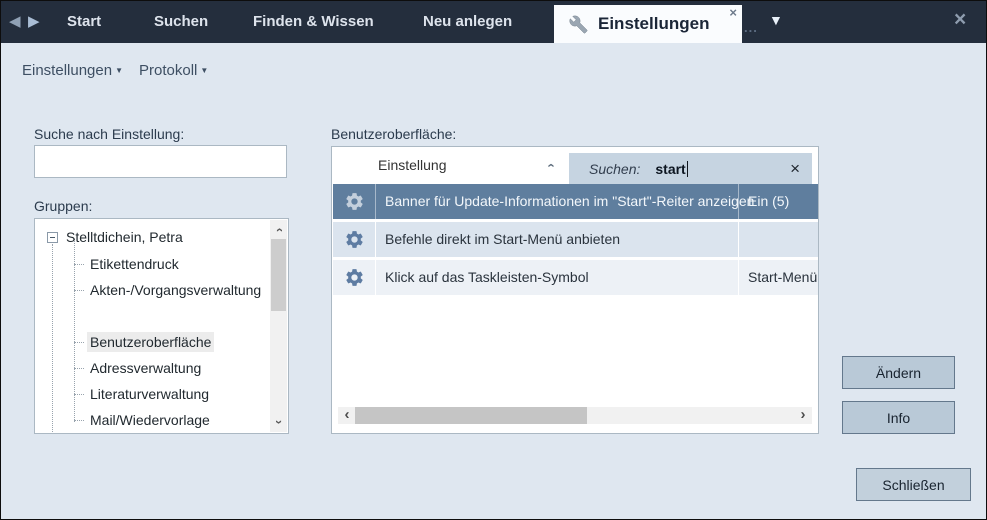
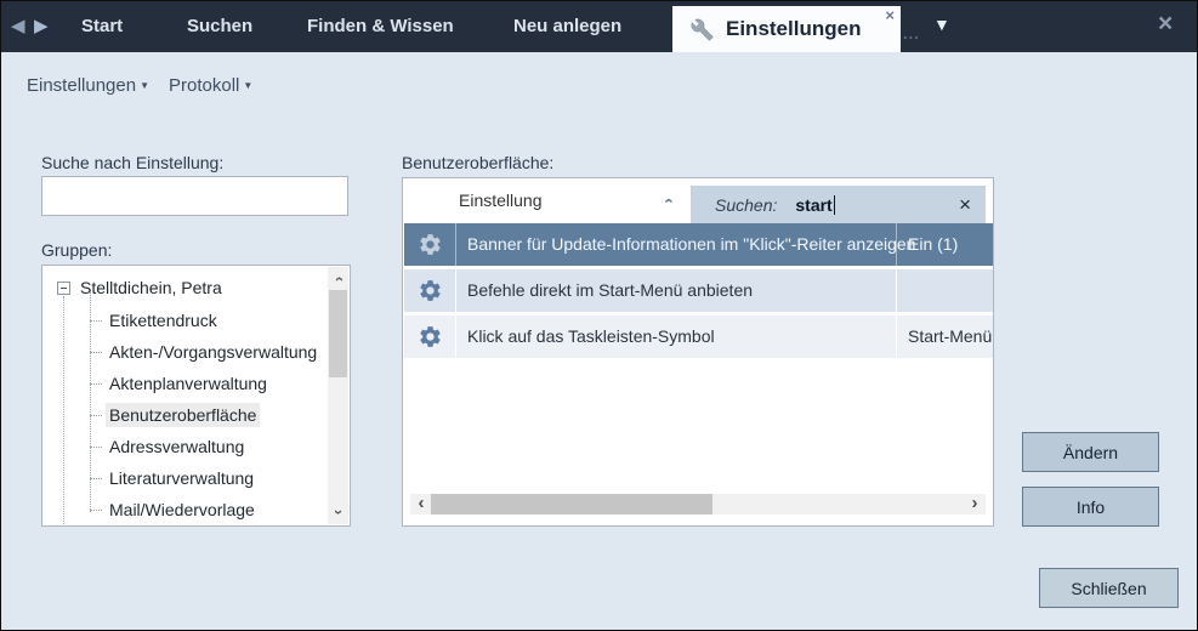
  ◀
  ▶
  Start
  Suchen
  Finden & Wissen
  Neu anlegen
  Einstellungen
  ×
  ...
  ▼
  ×
  Einstellungen ▼
  Protokoll ▼
  Suche nach Einstellung:
  Gruppen:
  Stelltdichein, Petra
  Etikettendruck
  Akten-/Vorgangsverwaltung
+ Aktenplanverwaltung
  Benutzeroberfläche
  Adressverwaltung
  Literaturverwaltung
  Mail/Wiedervorlage
  Benutzeroberfläche:
  Einstellung
  Suchen:
  start
  ×
- Banner für Update-Informationen im "Start"-Reiter anzeigen
+ Banner für Update-Informationen im "Klick"-Reiter anzeigen
- Ein (5)
+ Ein (1)
  Befehle direkt im Start-Menü anbieten
  Klick auf das Taskleisten-Symbol
  Start-Menü
  ‹
  ›
  Ändern
  Info
  Schließen
